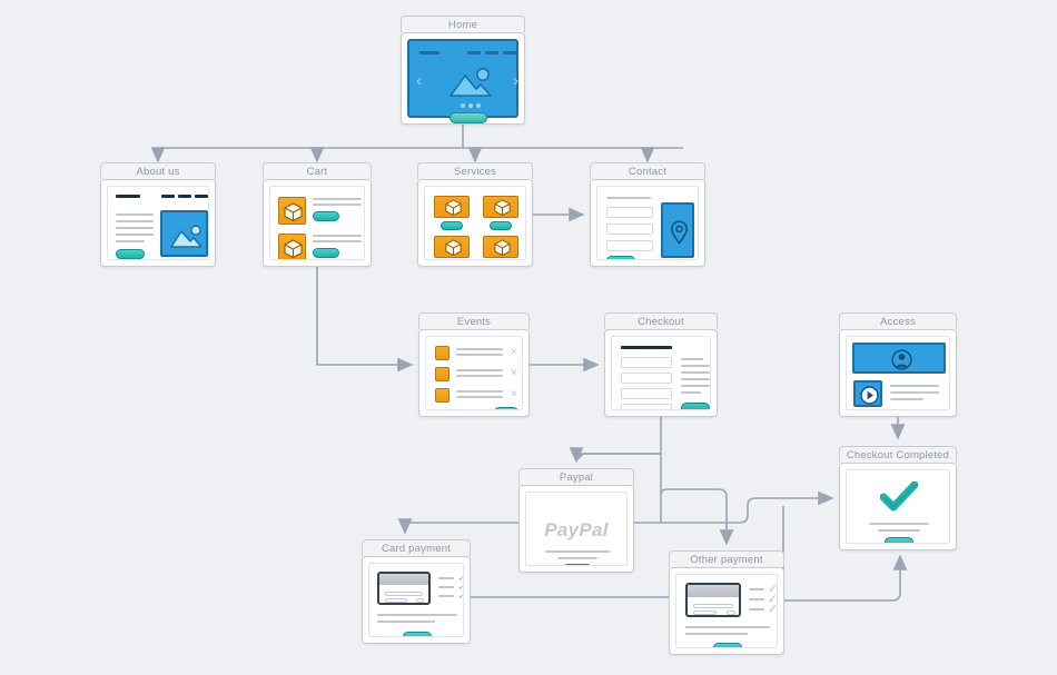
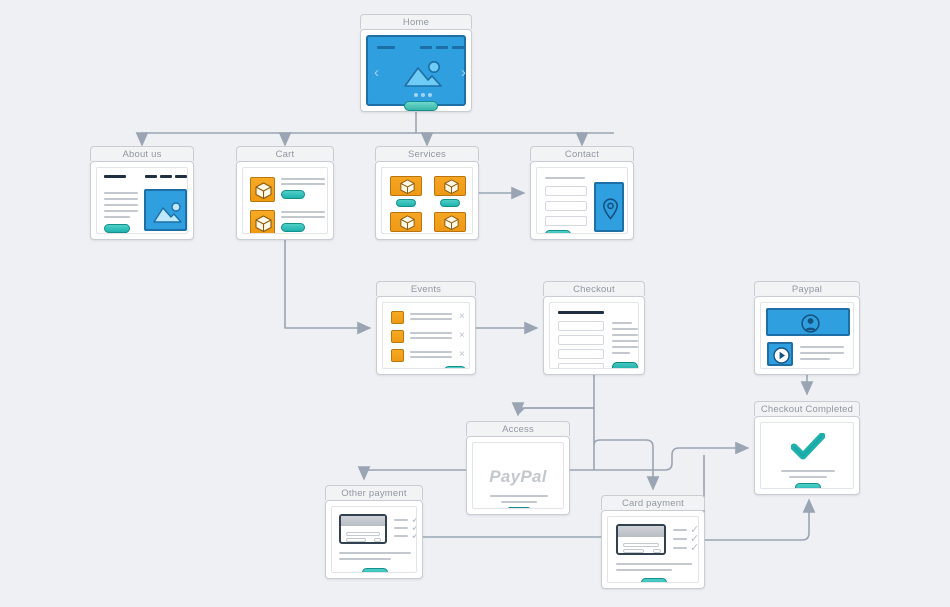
  Home
  ‹
  ›
  About us
  Cart
  Services
  Contact
  Events
  ×
  ×
  ×
  Checkout
- Access
+ Paypal
  Checkout Completed
- Paypal
+ Access
  PayPal
- Card payment
+ Other payment
  ✓
  ✓
  ✓
- Other payment
+ Card payment
  ✓
  ✓
  ✓
